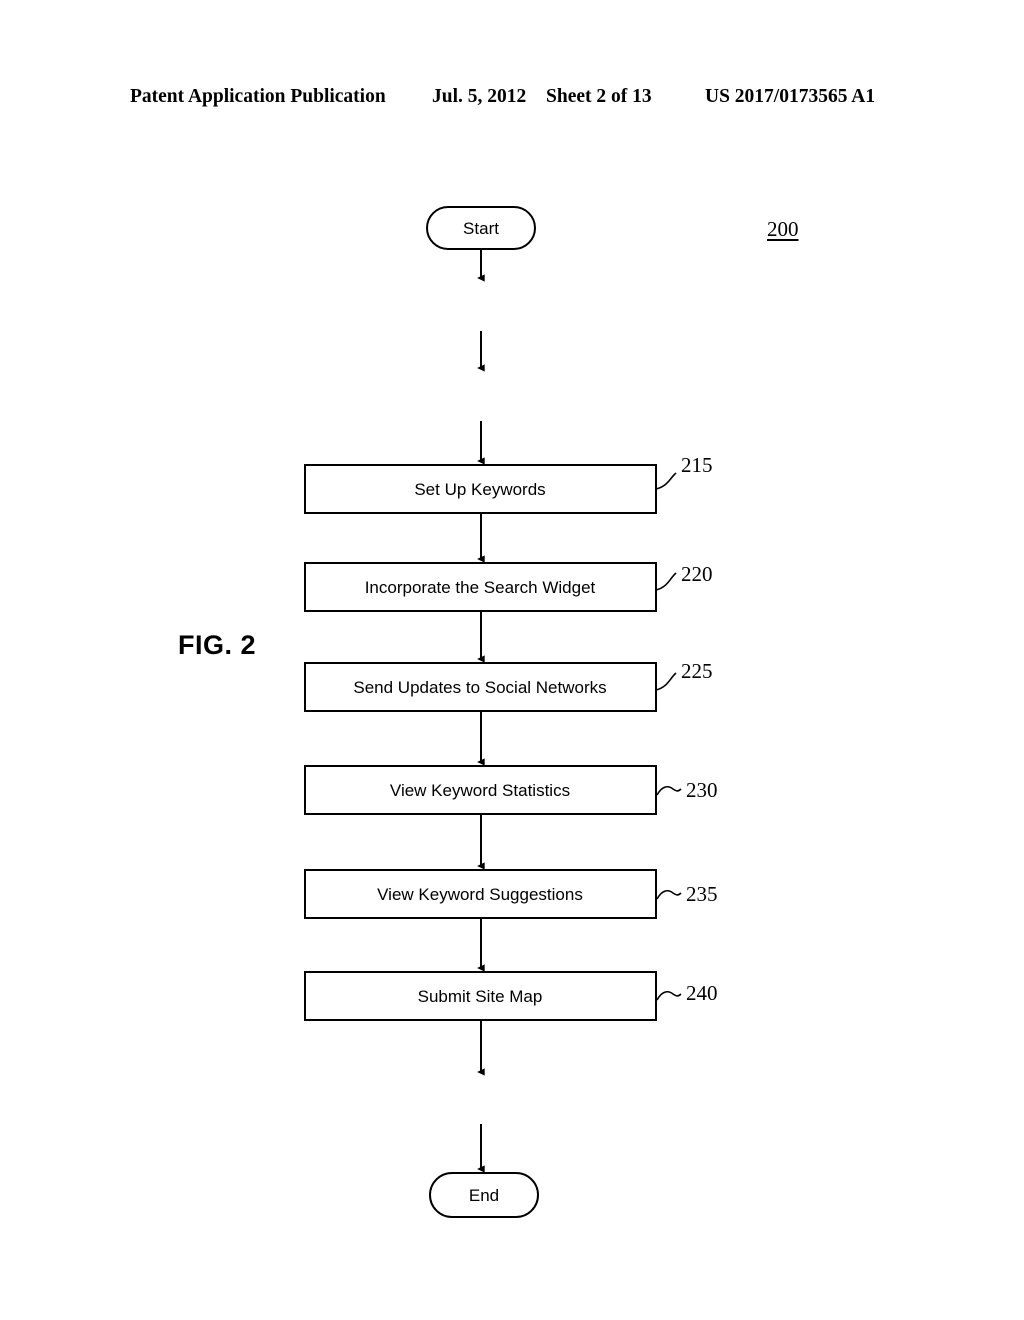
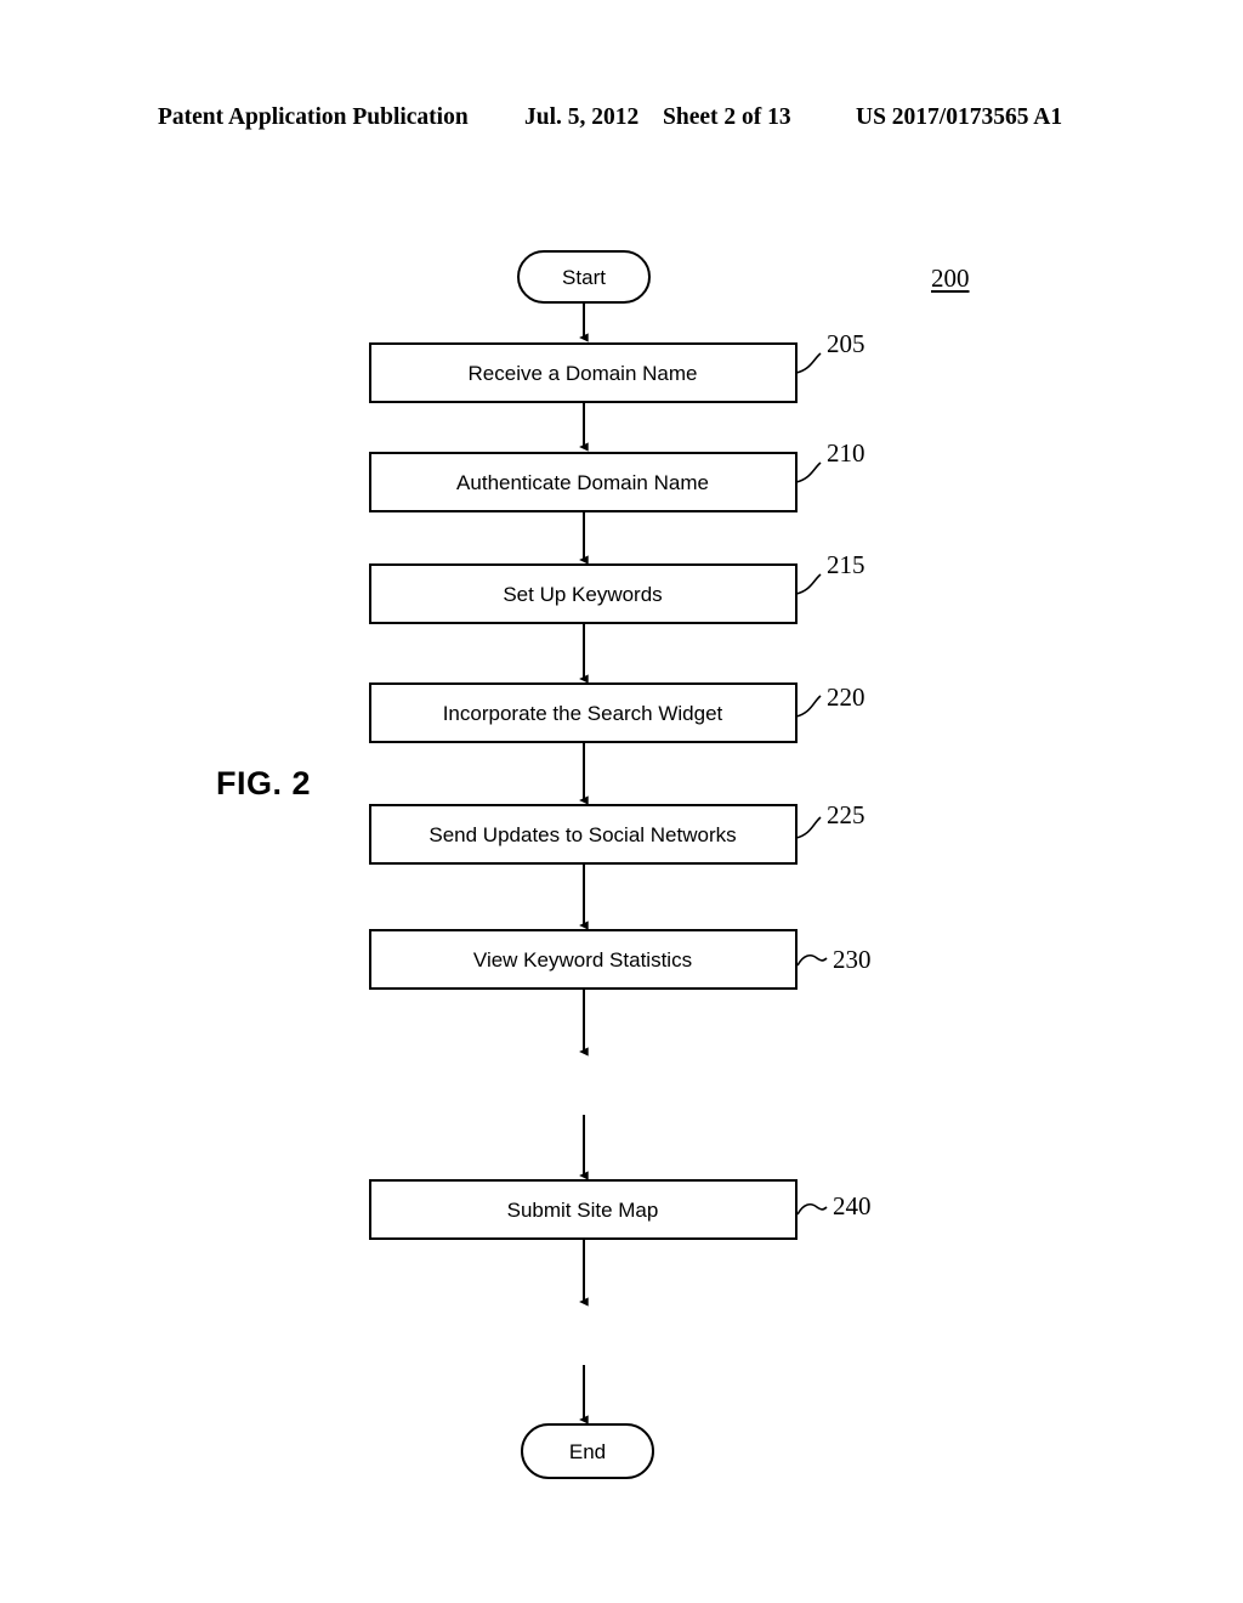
  Patent Application Publication
  Jul. 5, 2012
  Sheet 2 of 13
  US 2017/0173565 A1
  FIG. 2
  200
  Start
+ Receive a Domain Name
+ 205
+ Authenticate Domain Name
+ 210
  Set Up Keywords
  215
  Incorporate the Search Widget
  220
  Send Updates to Social Networks
  225
  View Keyword Statistics
  230
- View Keyword Suggestions
- 235
  Submit Site Map
  240
  End
